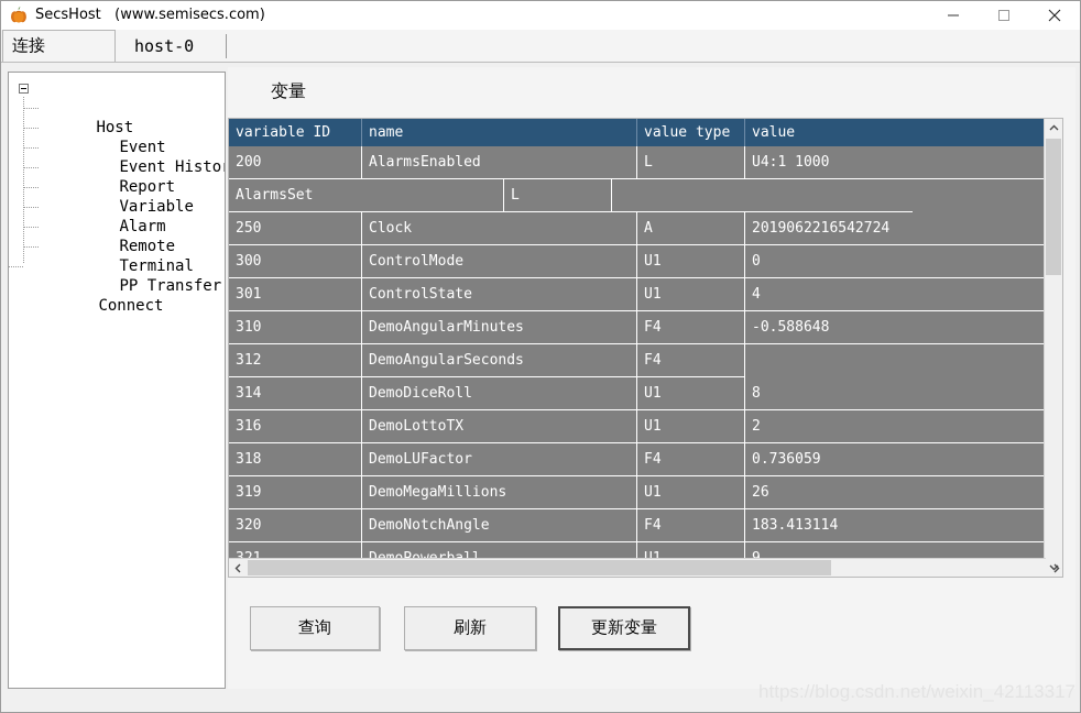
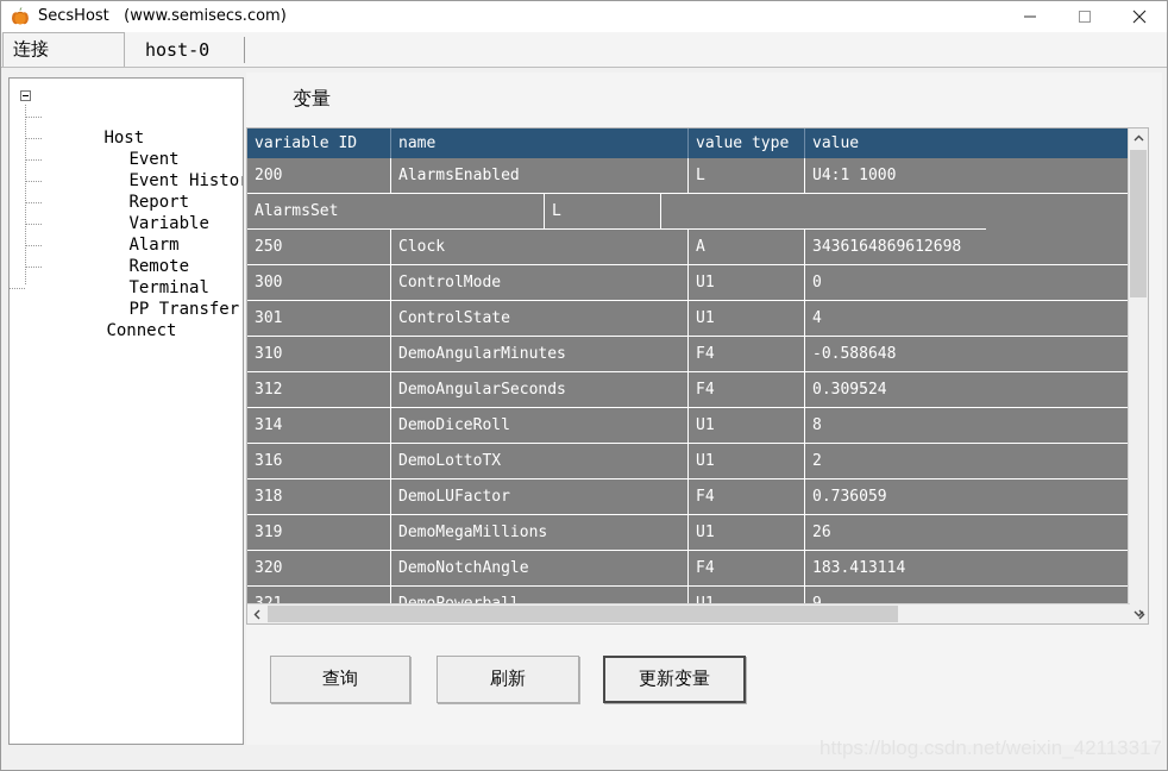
  SecsHost (www.semisecs.com)
  连接
  host-0
  Host
  Event
  Event Histo
  Report
  Variable
  Alarm
  Remote
  Terminal
  PP Transfer
  Connect
  变量
  variable ID
  name
  value type
  value
  200
  AlarmsEnabled
  L
  U4:1 1000
  AlarmsSet
  L
  250
  Clock
  A
- 2019062216542724
+ 3436164869612698
  300
  ControlMode
  U1
  0
  301
  ControlState
  U1
  4
  310
  DemoAngularMinutes
  F4
  -0.588648
  312
  DemoAngularSeconds
  F4
+ 0.309524
  314
  DemoDiceRoll
  U1
  8
  316
  DemoLottoTX
  U1
  2
  318
  DemoLUFactor
  F4
  0.736059
  319
  DemoMegaMillions
  U1
  26
  320
  DemoNotchAngle
  F4
  183.413114
  查询
  刷新
  更新变量
